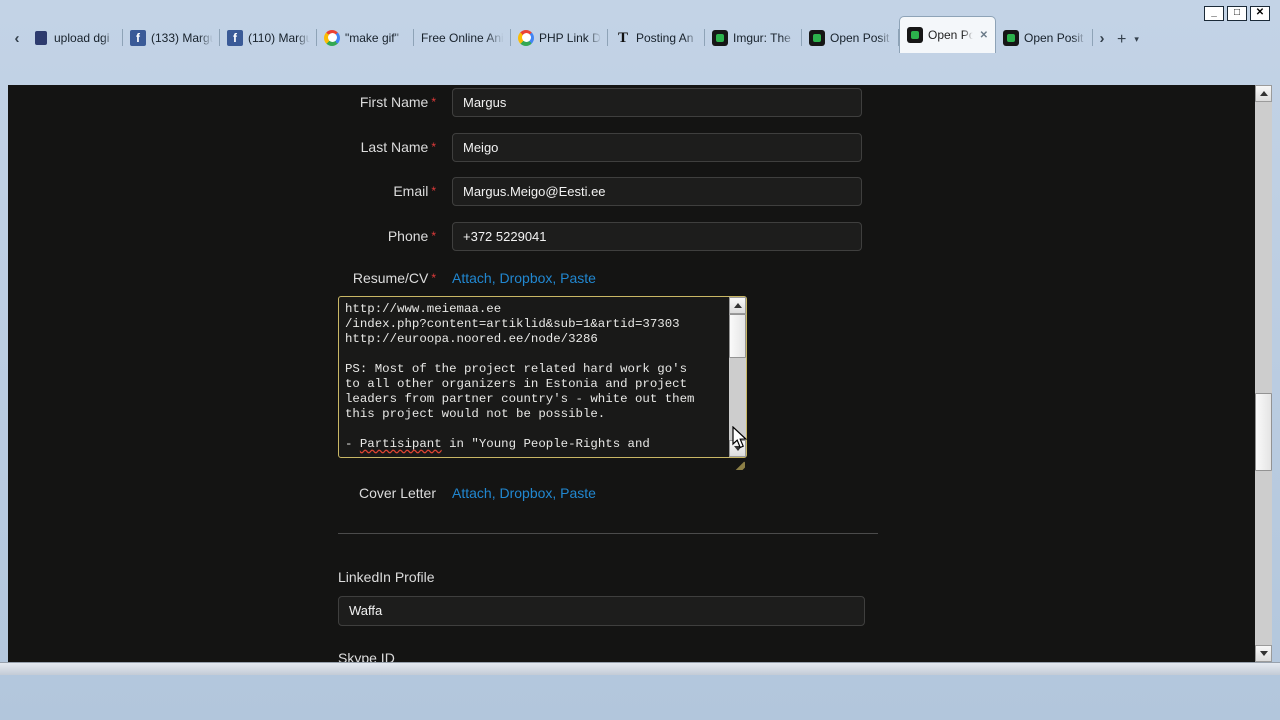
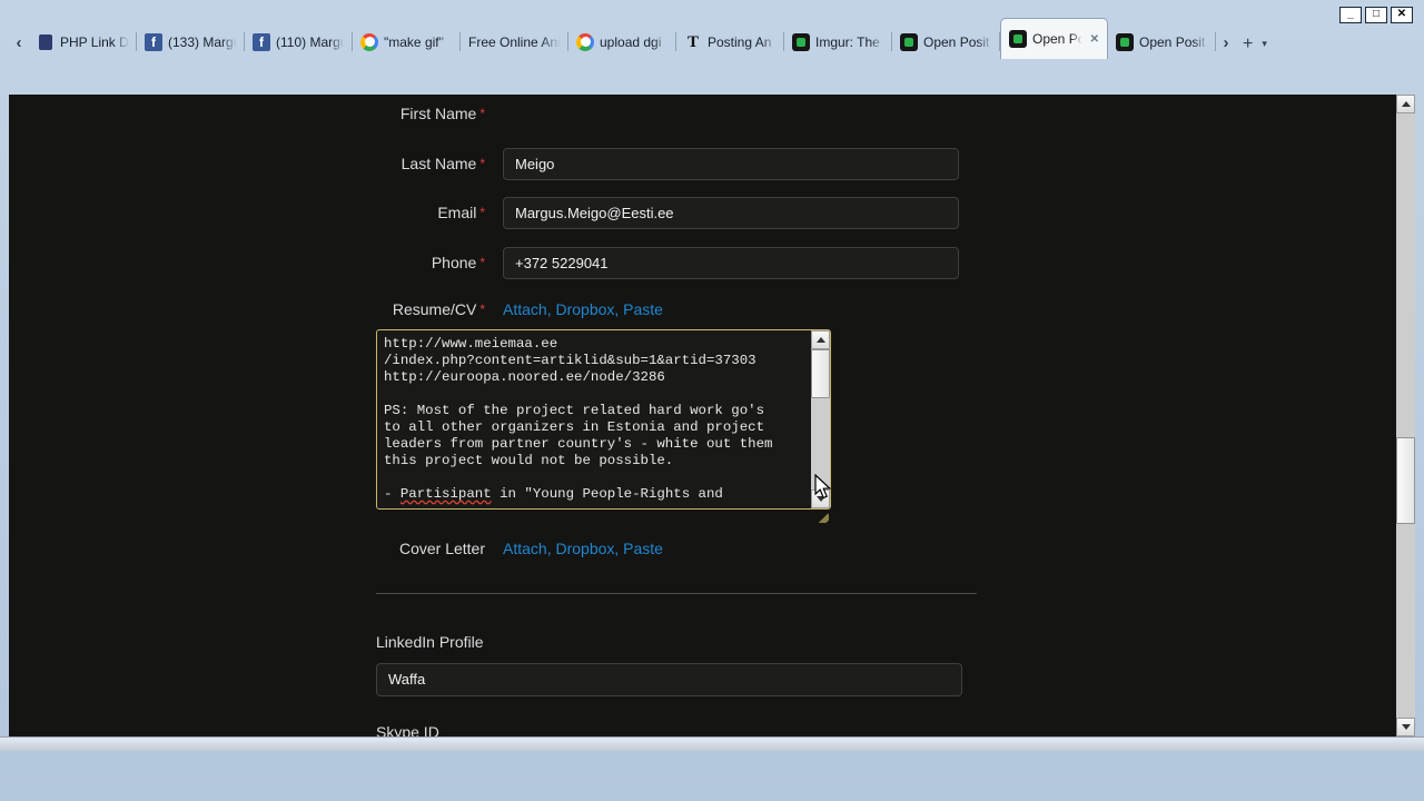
  _
  □
  ✕
  ‹
- upload dgi
+ PHP Link D
  f
  (133) Marg
  f
  (110) Margu
  "make gif"
  Free Online Ani
- PHP Link D
+ upload dgi
  T
  Posting An
  Imgur: The
  Open Posit
  Open Po
  ✕
  Open Posit
  ›
  +
  ▾
  First Name *
- Margus
  Last Name *
  Meigo
  Email *
  Margus.Meigo@Eesti.ee
  Phone *
  +372 5229041
  Resume/CV *
  Attach, Dropbox, Paste
  http://www.meiemaa.ee
  /index.php?content=artiklid&sub=1&artid=37303
  http://euroopa.noored.ee/node/3286
  PS: Most of the project related hard work go's
  to all other organizers in Estonia and project
  leaders from partner country's - white out them
  this project would not be possible.
  - Partisipant in "Young People-Rights and
  Cover Letter
  Attach, Dropbox, Paste
  LinkedIn Profile
  Waffa
  Skype ID
